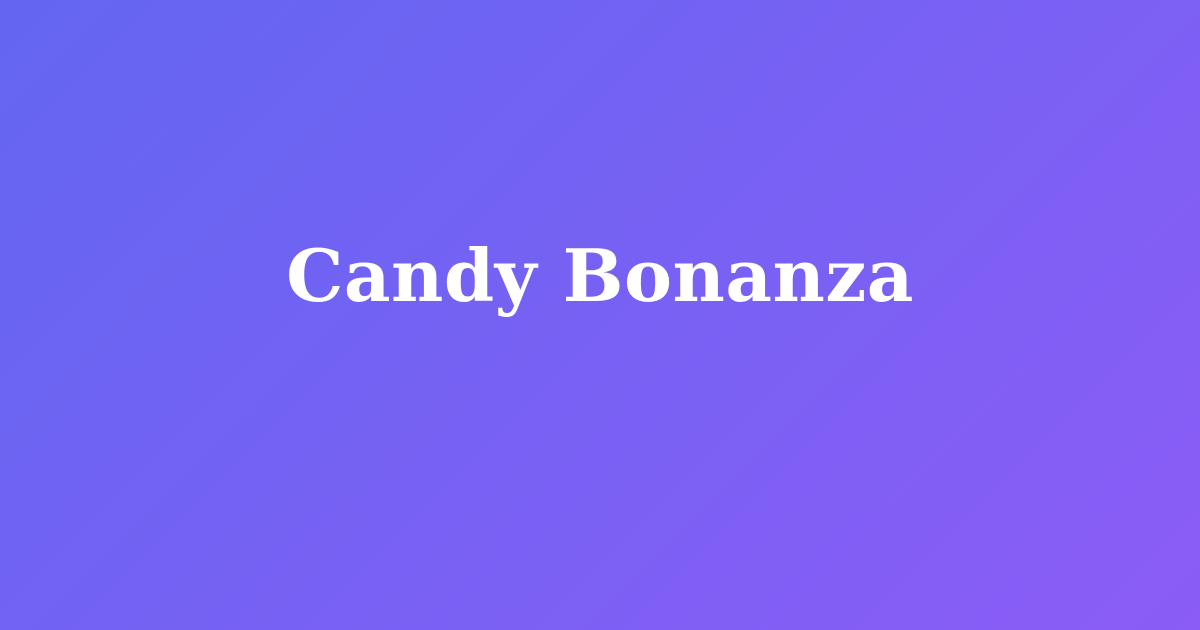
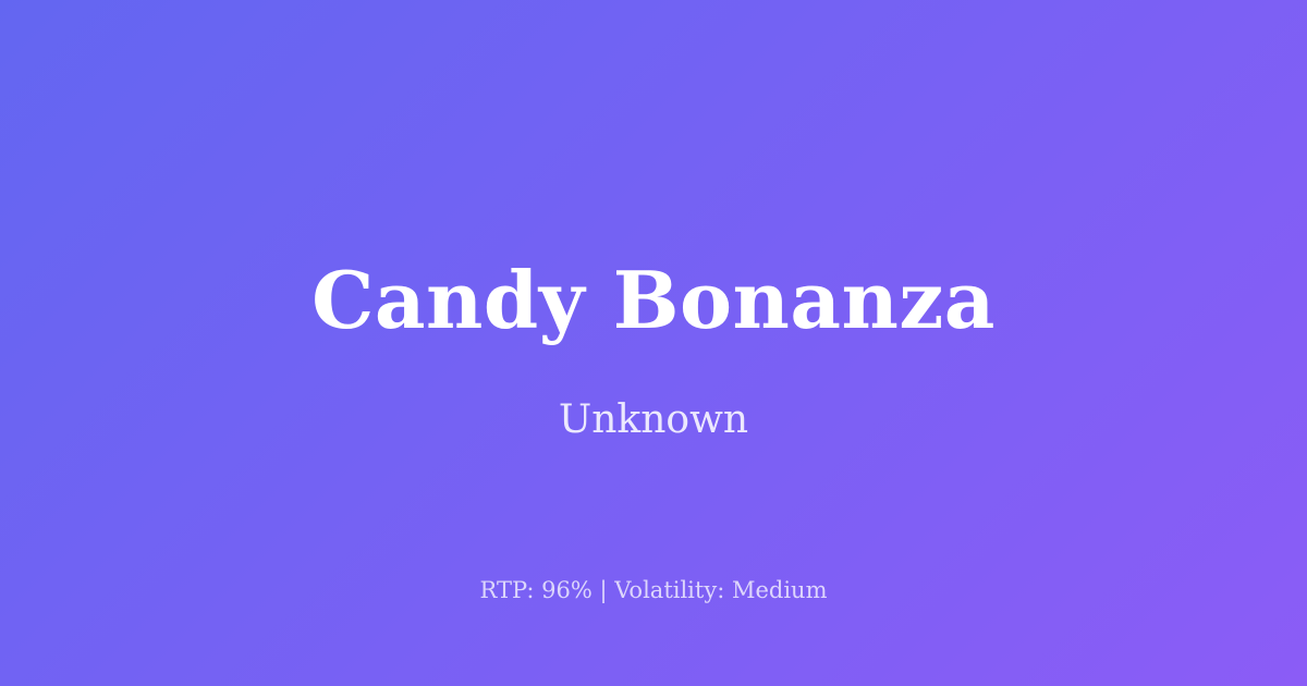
  Candy Bonanza
+ Unknown
+ RTP: 96% | Volatility: Medium
